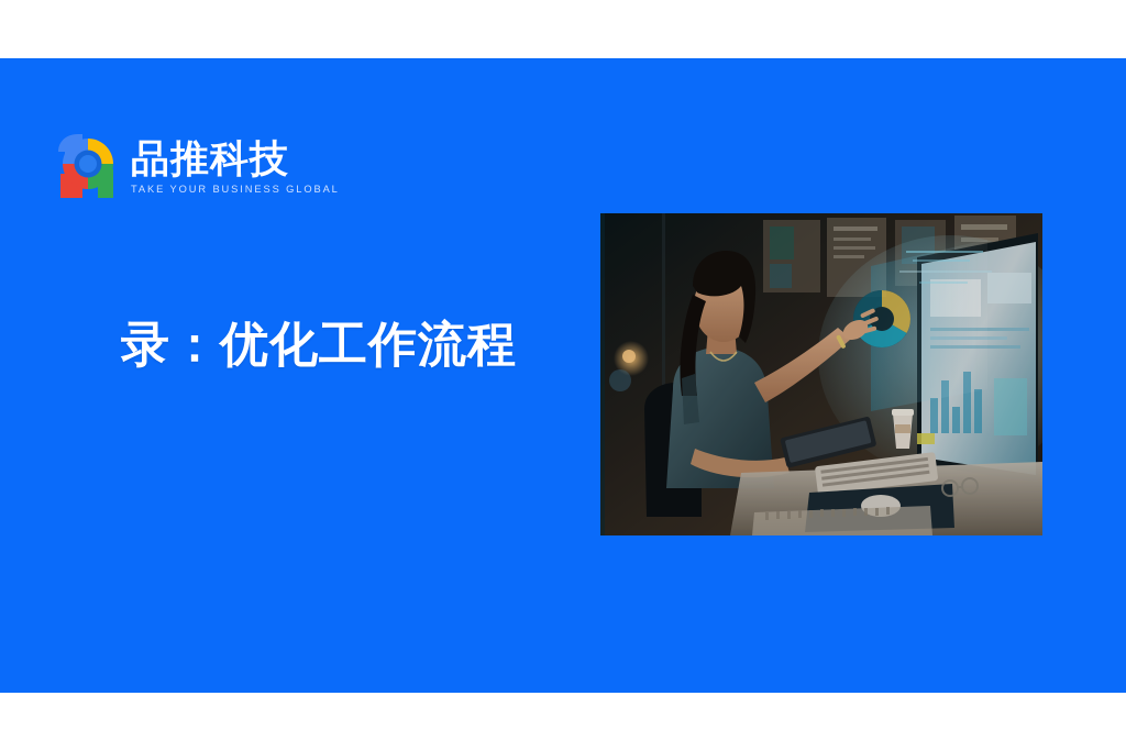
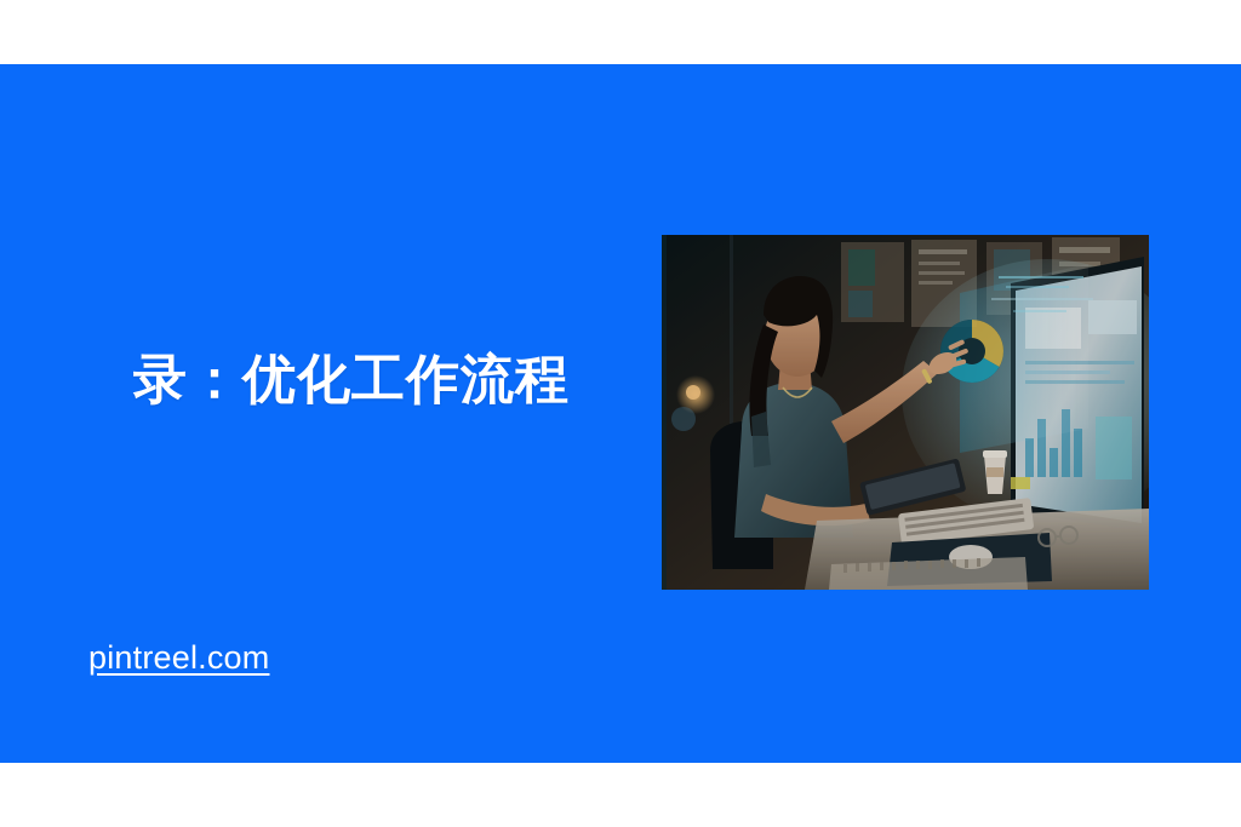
- 品推科技
- TAKE YOUR BUSINESS GLOBAL
  录：优化工作流程
+ pintreel.com
